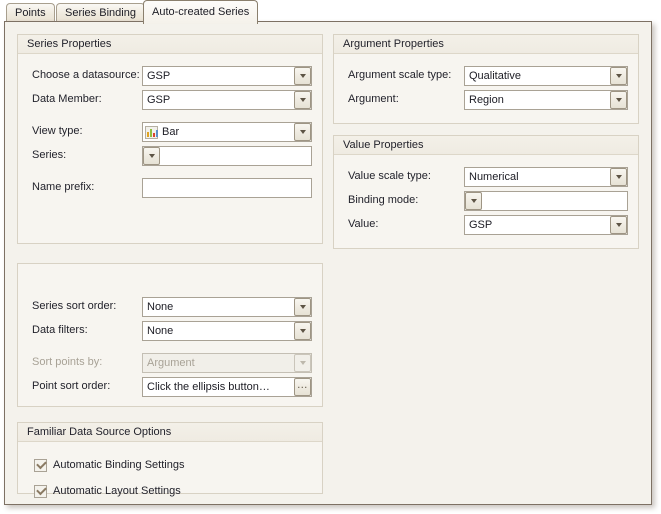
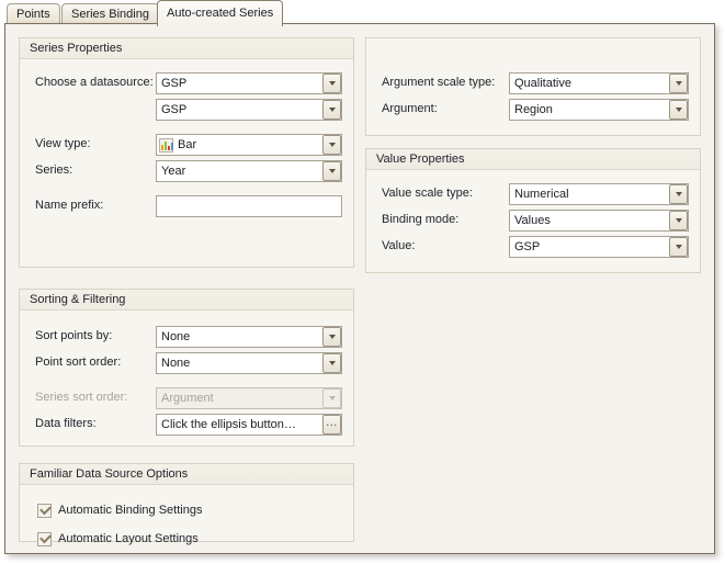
  Points
  Series Binding
  Auto-created Series
  Series Properties
  Choose a datasource:
  GSP
- Data Member:
  GSP
  View type:
  Bar
  Series:
+ Year
  Name prefix:
+ Sorting & Filtering
- Series sort order:
+ Sort points by:
  None
- Data filters:
+ Point sort order:
  None
- Sort points by:
+ Series sort order:
  Argument
- Point sort order:
+ Data filters:
  Click the ellipsis button…
  …
  Familiar Data Source Options
  Automatic Binding Settings
  Automatic Layout Settings
- Argument Properties
  Argument scale type:
  Qualitative
  Argument:
  Region
  Value Properties
  Value scale type:
  Numerical
  Binding mode:
+ Values
  Value:
  GSP
